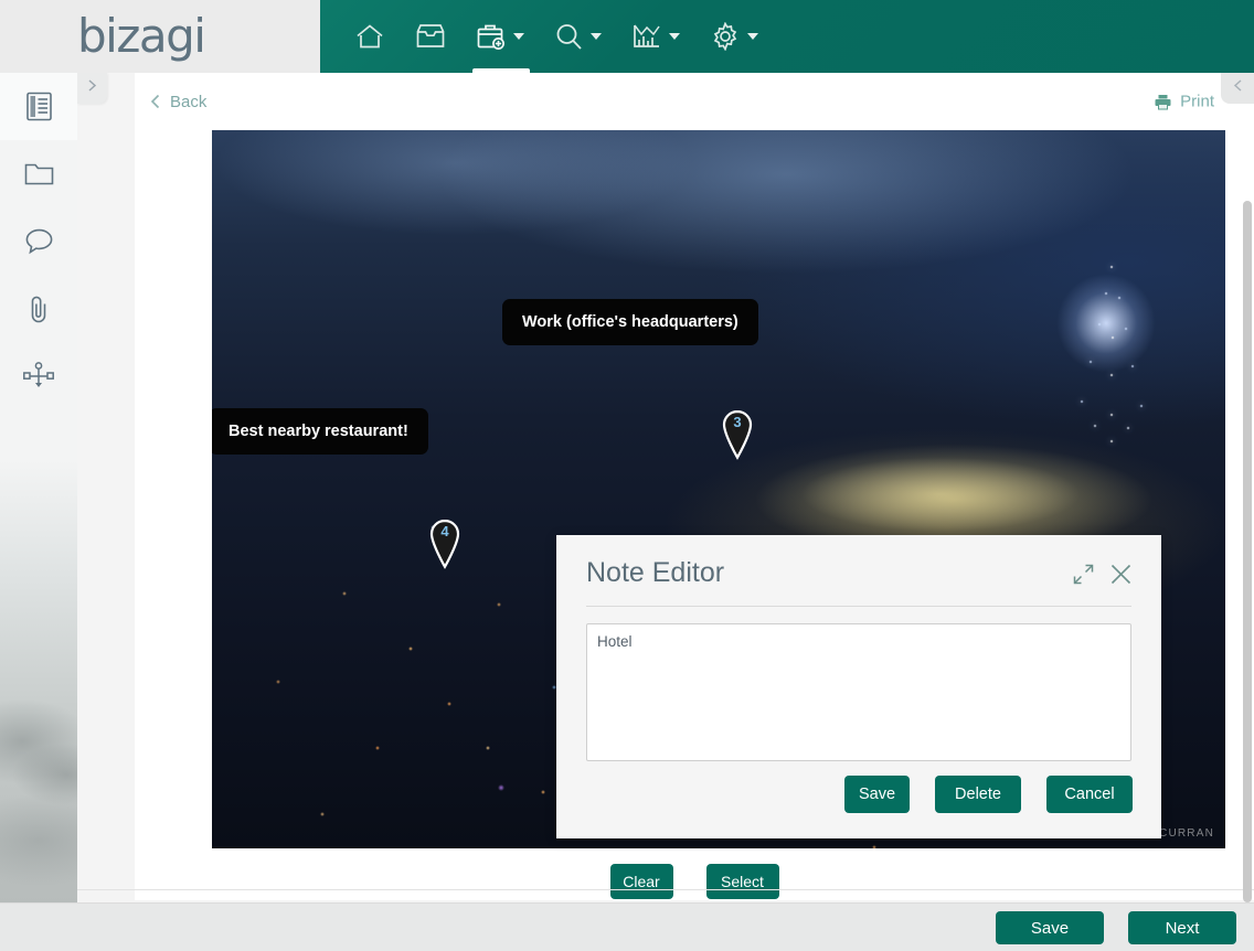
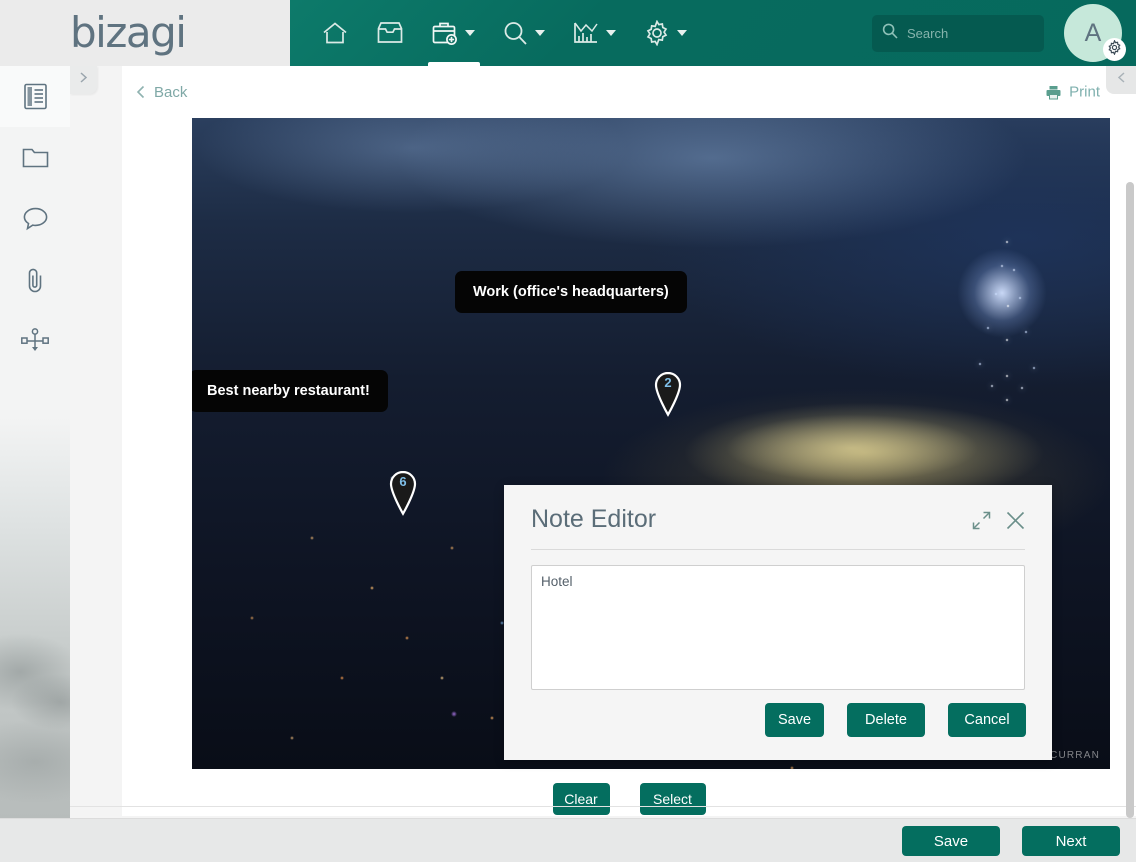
  Back
  Print
  Work (office's headquarters)
- 3
+ 2
  Best nearby restaurant!
- 4
+ 6
  Clear
  Select
  bizagi
+ Search
+ A
  Note Editor
  Hotel
  Save
  Delete
  Cancel
  Save
  Next
